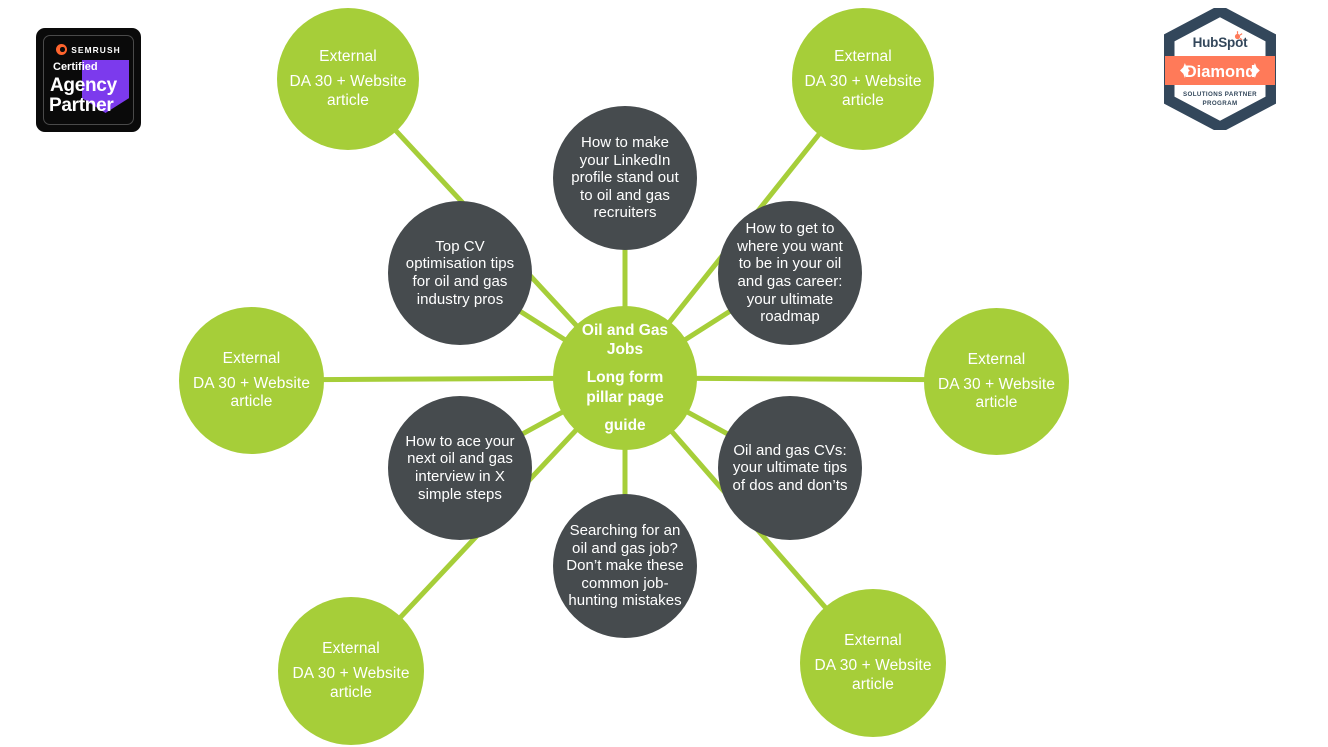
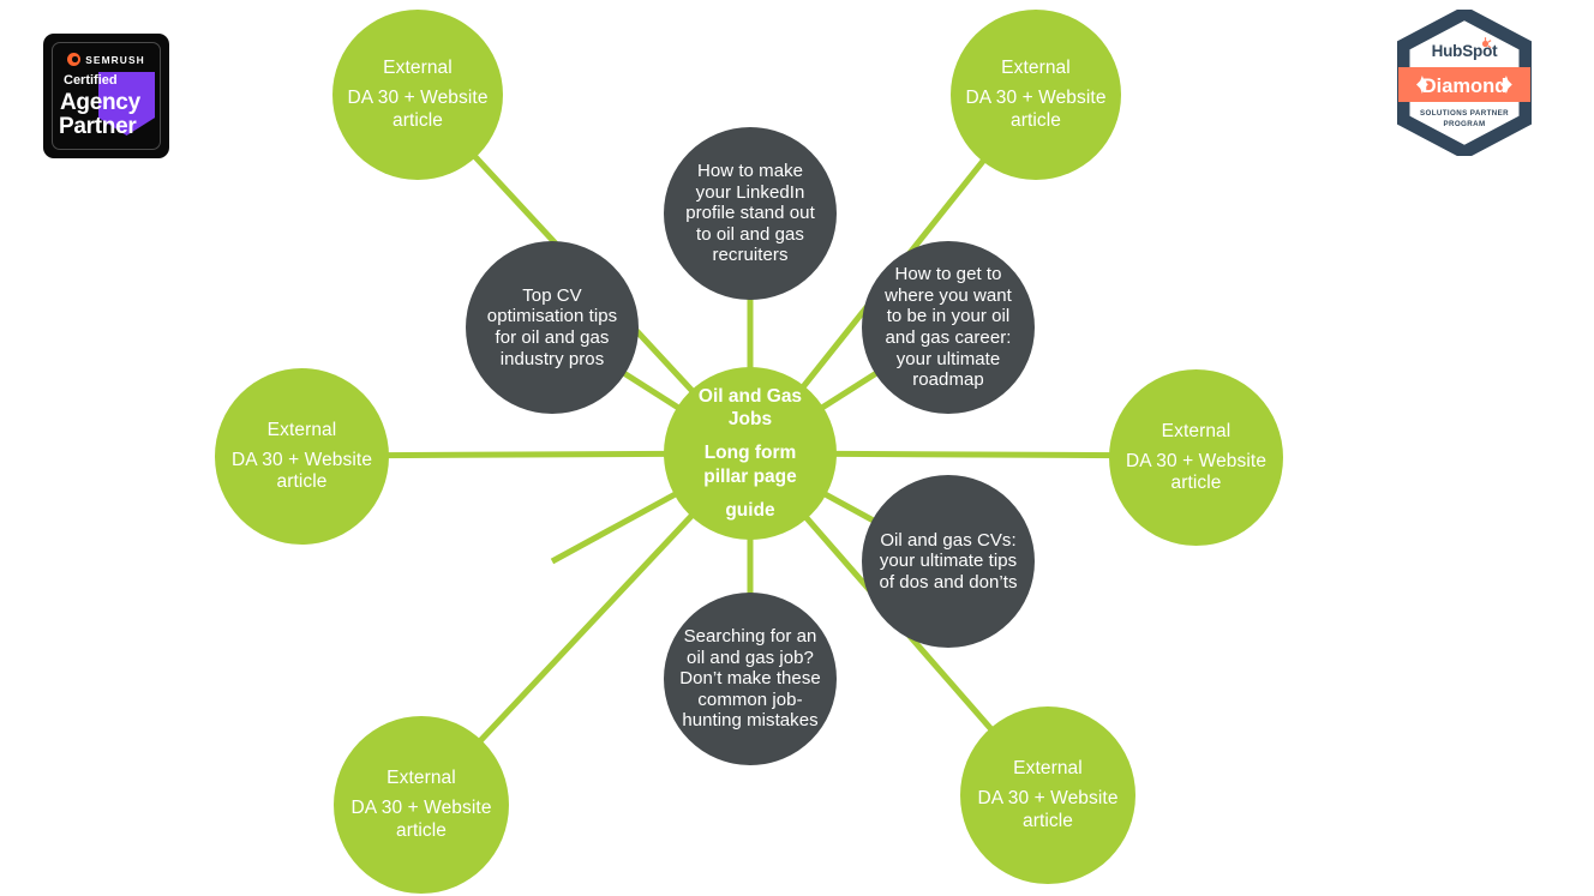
  External
  DA 30 + Website article
  External
  DA 30 + Website article
  External
  DA 30 + Website article
  External
  DA 30 + Website article
  External
  DA 30 + Website article
  External
  DA 30 + Website article
  How to make your LinkedIn profile stand out to oil and gas recruiters
  How to get to where you want to be in your oil and gas career: your ultimate roadmap
  Top CV optimisation tips for oil and gas industry pros
- How to ace your next oil and gas interview in X simple steps
  Oil and gas CVs: your ultimate tips of dos and don’ts
  Searching for an oil and gas job? Don’t make these common job-hunting mistakes
  Oil and Gas
  Jobs
  Long form
  pillar page
  guide
  SEMRUSH
  Certified
  Agency
  Partner
  HubSpot
  Diamond
